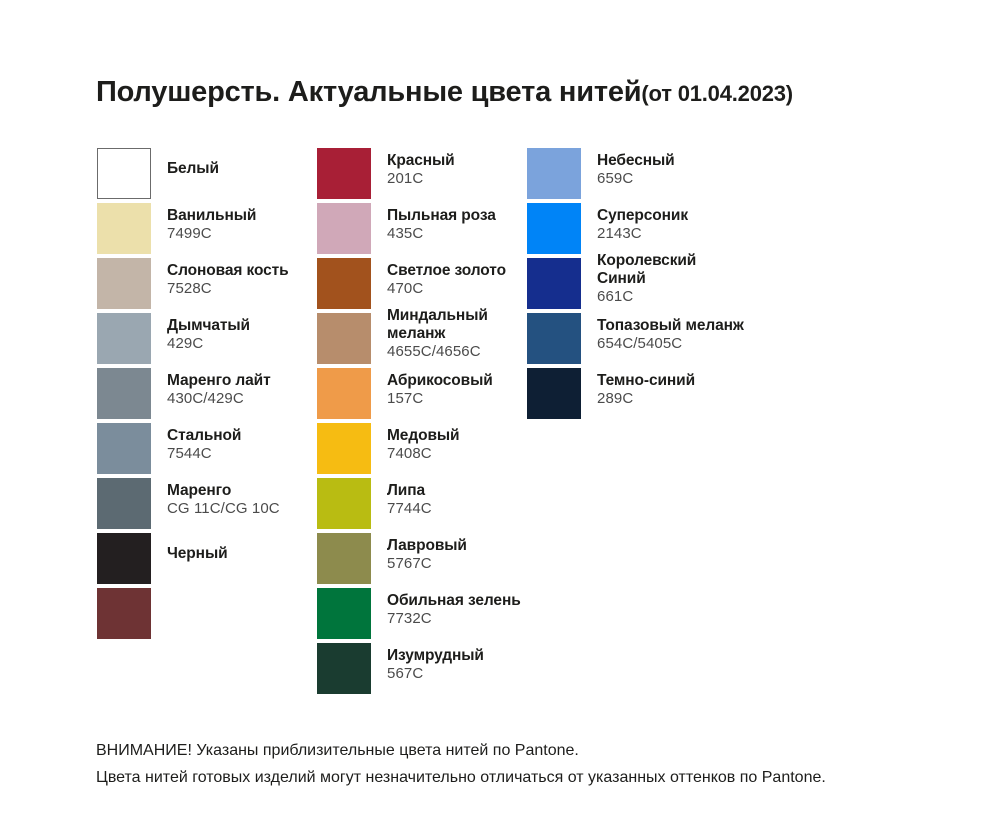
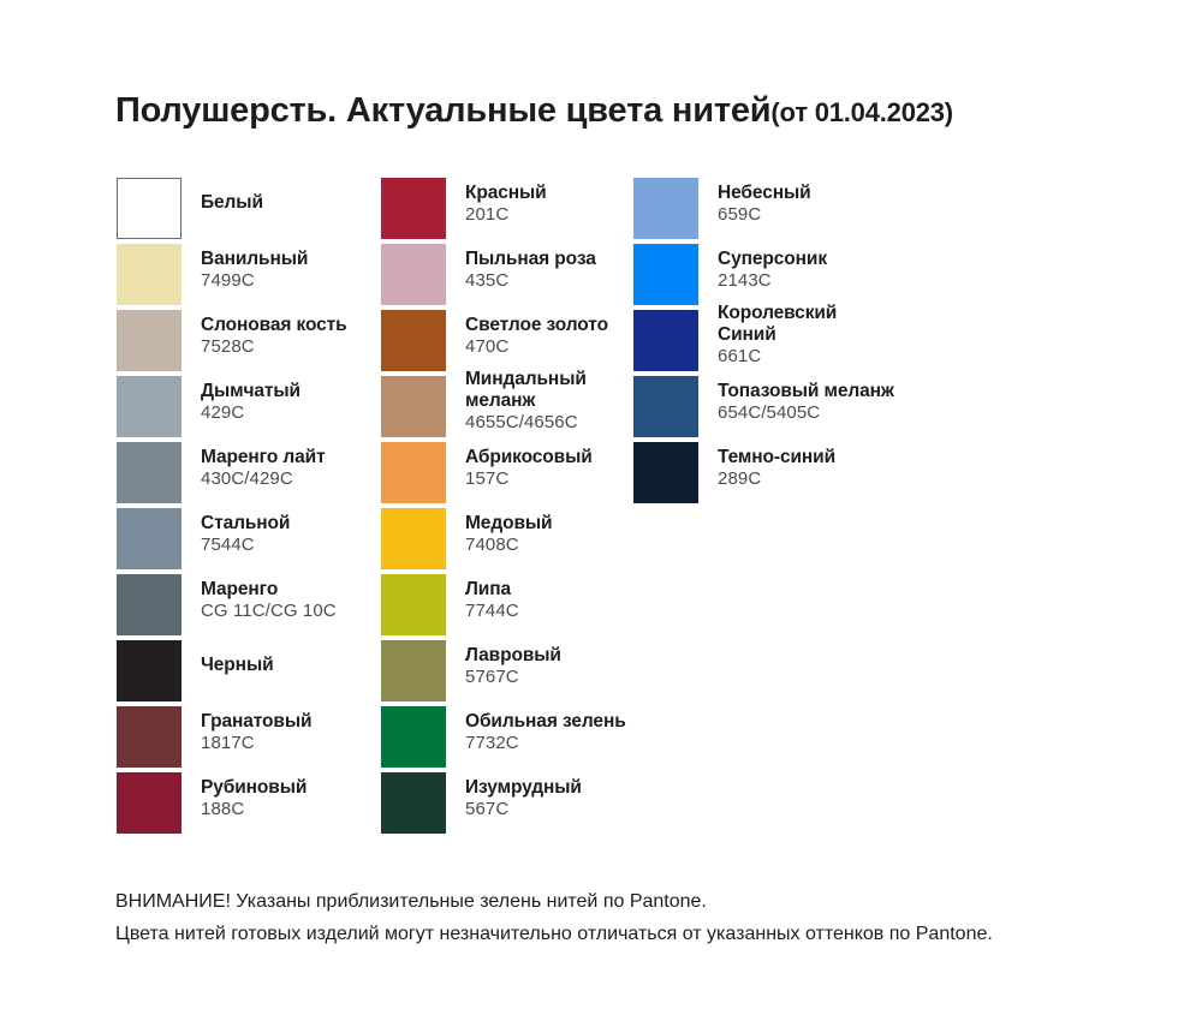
  Полушерсть. Актуальные цвета нитей(от 01.04.2023)
  Белый
  Ванильный
  7499C
  Слоновая кость
  7528C
  Дымчатый
  429C
  Маренго лайт
  430C/429C
  Стальной
  7544C
  Маренго
  CG 11C/CG 10C
  Черный
+ Гранатовый
+ 1817C
+ Рубиновый
+ 188C
  Красный
  201C
  Пыльная роза
  435C
  Светлое золото
  470C
  Миндальный меланж
  4655C/4656C
  Абрикосовый
  157C
  Медовый
  7408C
  Липа
  7744C
  Лавровый
  5767C
  Обильная зелень
  7732C
  Изумрудный
  567C
  Небесный
  659C
  Суперсоник
  2143C
  Королевский Синий
  661C
  Топазовый меланж
  654C/5405C
  Темно-синий
  289C
- ВНИМАНИЕ! Указаны приблизительные цвета нитей по Pantone.
+ ВНИМАНИЕ! Указаны приблизительные зелень нитей по Pantone.
  Цвета нитей готовых изделий могут незначительно отличаться от указанных оттенков по Pantone.
